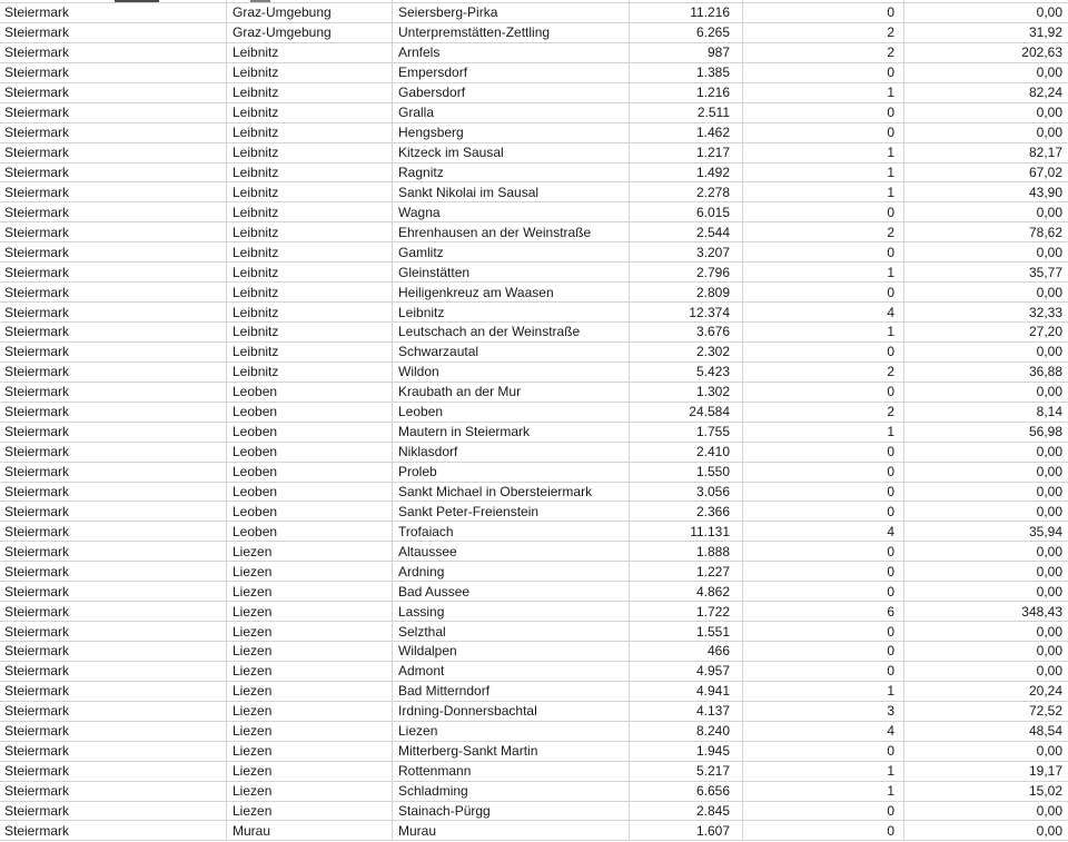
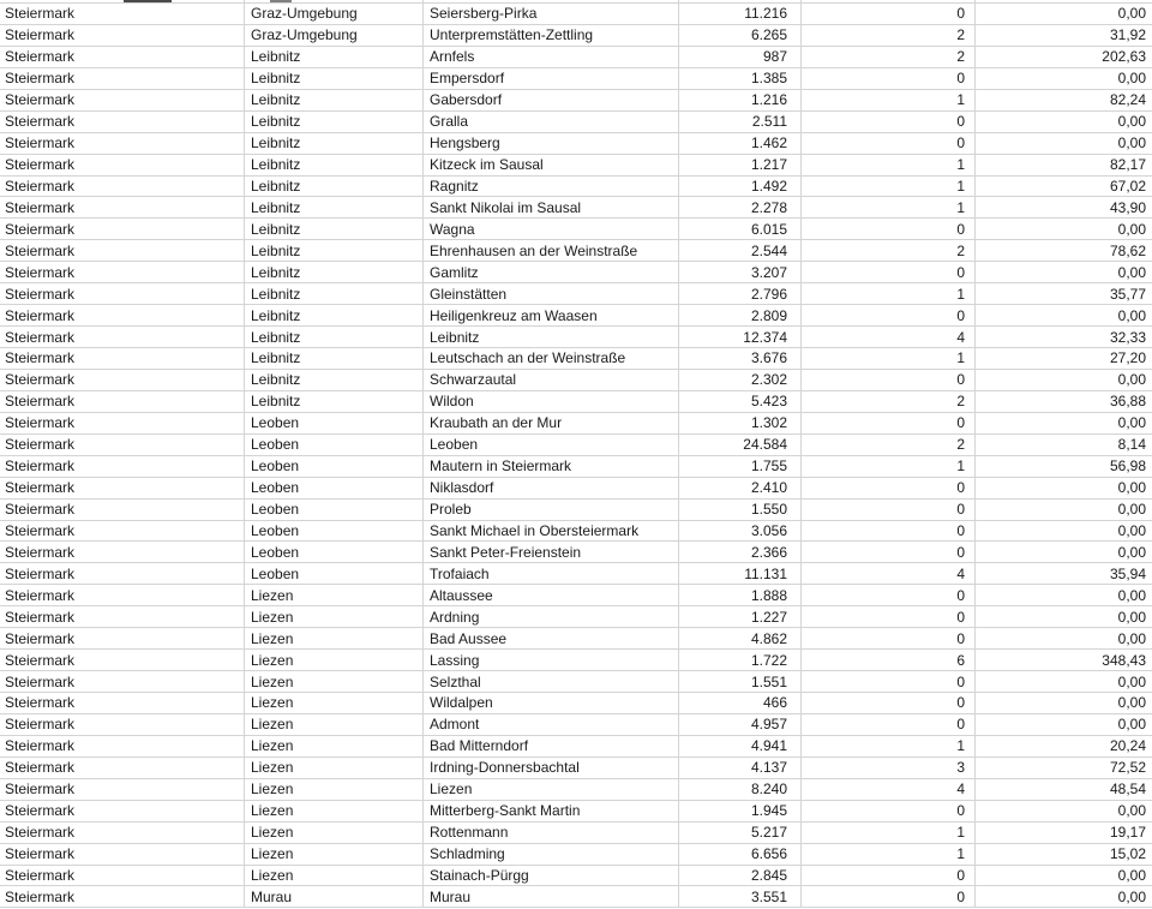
  Steiermark
  Graz-Umgebung
  Seiersberg-Pirka
  11.216
  0
  0,00
  Steiermark
  Graz-Umgebung
  Unterpremstätten-Zettling
  6.265
  2
  31,92
  Steiermark
  Leibnitz
  Arnfels
  987
  2
  202,63
  Steiermark
  Leibnitz
  Empersdorf
  1.385
  0
  0,00
  Steiermark
  Leibnitz
  Gabersdorf
  1.216
  1
  82,24
  Steiermark
  Leibnitz
  Gralla
  2.511
  0
  0,00
  Steiermark
  Leibnitz
  Hengsberg
  1.462
  0
  0,00
  Steiermark
  Leibnitz
  Kitzeck im Sausal
  1.217
  1
  82,17
  Steiermark
  Leibnitz
  Ragnitz
  1.492
  1
  67,02
  Steiermark
  Leibnitz
  Sankt Nikolai im Sausal
  2.278
  1
  43,90
  Steiermark
  Leibnitz
  Wagna
  6.015
  0
  0,00
  Steiermark
  Leibnitz
  Ehrenhausen an der Weinstraße
  2.544
  2
  78,62
  Steiermark
  Leibnitz
  Gamlitz
  3.207
  0
  0,00
  Steiermark
  Leibnitz
  Gleinstätten
  2.796
  1
  35,77
  Steiermark
  Leibnitz
  Heiligenkreuz am Waasen
  2.809
  0
  0,00
  Steiermark
  Leibnitz
  Leibnitz
  12.374
  4
  32,33
  Steiermark
  Leibnitz
  Leutschach an der Weinstraße
  3.676
  1
  27,20
  Steiermark
  Leibnitz
  Schwarzautal
  2.302
  0
  0,00
  Steiermark
  Leibnitz
  Wildon
  5.423
  2
  36,88
  Steiermark
  Leoben
  Kraubath an der Mur
  1.302
  0
  0,00
  Steiermark
  Leoben
  Leoben
  24.584
  2
  8,14
  Steiermark
  Leoben
  Mautern in Steiermark
  1.755
  1
  56,98
  Steiermark
  Leoben
  Niklasdorf
  2.410
  0
  0,00
  Steiermark
  Leoben
  Proleb
  1.550
  0
  0,00
  Steiermark
  Leoben
  Sankt Michael in Obersteiermark
  3.056
  0
  0,00
  Steiermark
  Leoben
  Sankt Peter-Freienstein
  2.366
  0
  0,00
  Steiermark
  Leoben
  Trofaiach
  11.131
  4
  35,94
  Steiermark
  Liezen
  Altaussee
  1.888
  0
  0,00
  Steiermark
  Liezen
  Ardning
  1.227
  0
  0,00
  Steiermark
  Liezen
  Bad Aussee
  4.862
  0
  0,00
  Steiermark
  Liezen
  Lassing
  1.722
  6
  348,43
  Steiermark
  Liezen
  Selzthal
  1.551
  0
  0,00
  Steiermark
  Liezen
  Wildalpen
  466
  0
  0,00
  Steiermark
  Liezen
  Admont
  4.957
  0
  0,00
  Steiermark
  Liezen
  Bad Mitterndorf
  4.941
  1
  20,24
  Steiermark
  Liezen
  Irdning-Donnersbachtal
  4.137
  3
  72,52
  Steiermark
  Liezen
  Liezen
  8.240
  4
  48,54
  Steiermark
  Liezen
  Mitterberg-Sankt Martin
  1.945
  0
  0,00
  Steiermark
  Liezen
  Rottenmann
  5.217
  1
  19,17
  Steiermark
  Liezen
  Schladming
  6.656
  1
  15,02
  Steiermark
  Liezen
  Stainach-Pürgg
  2.845
  0
  0,00
  Steiermark
  Murau
  Murau
- 1.607
+ 3.551
  0
  0,00
